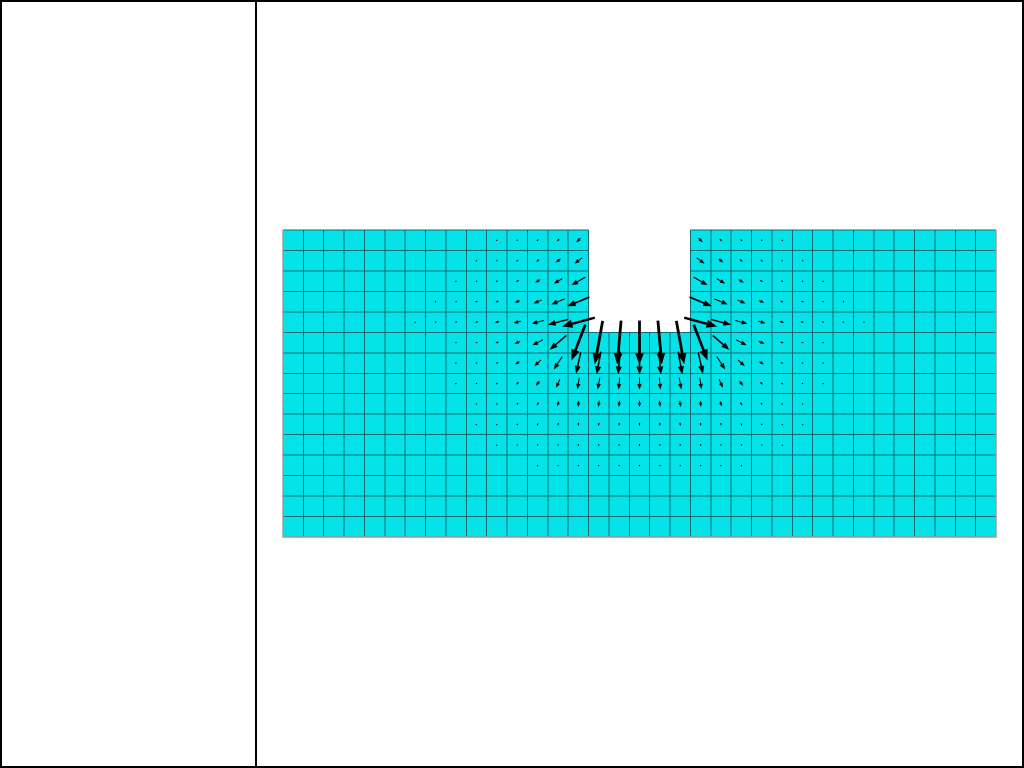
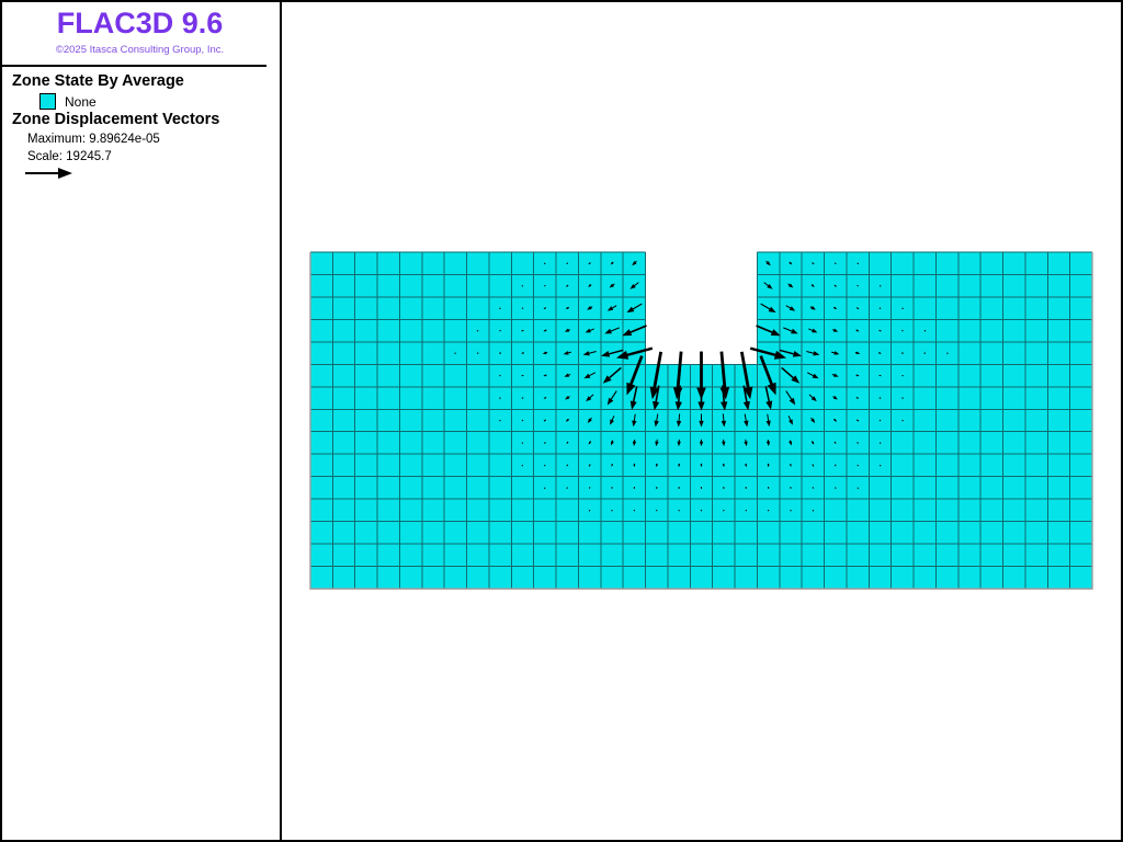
+ FLAC3D 9.6
+ ©2025 Itasca Consulting Group, Inc.
+ Zone State By Average
+ None
+ Zone Displacement Vectors
+ Maximum: 9.89624e-05
+ Scale: 19245.7
